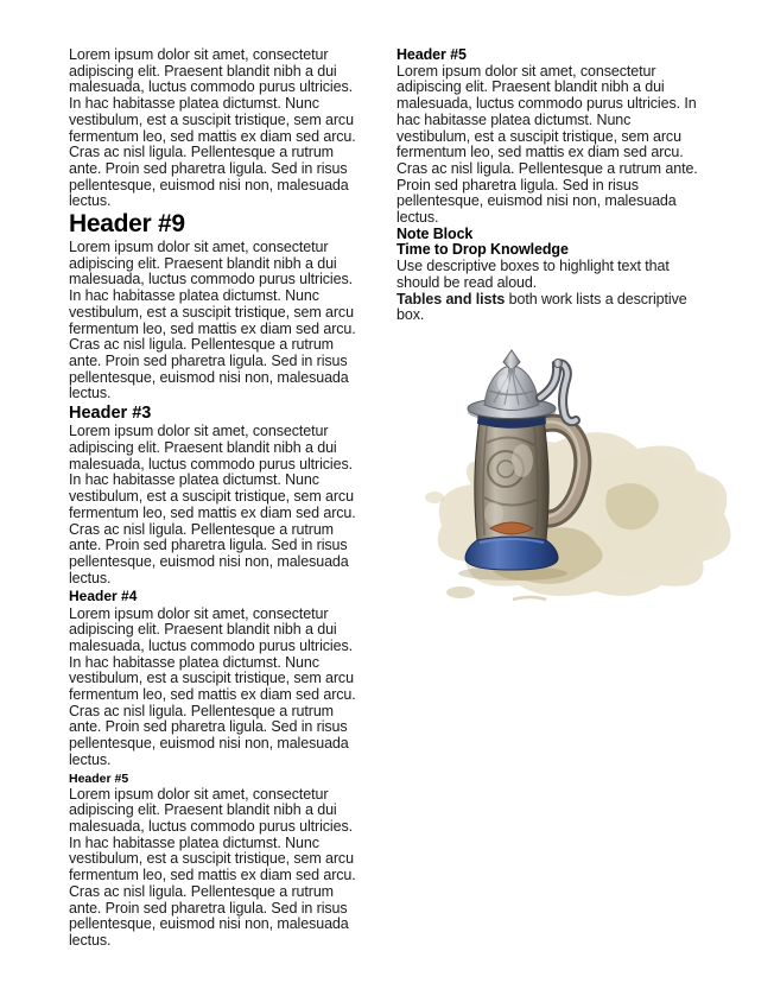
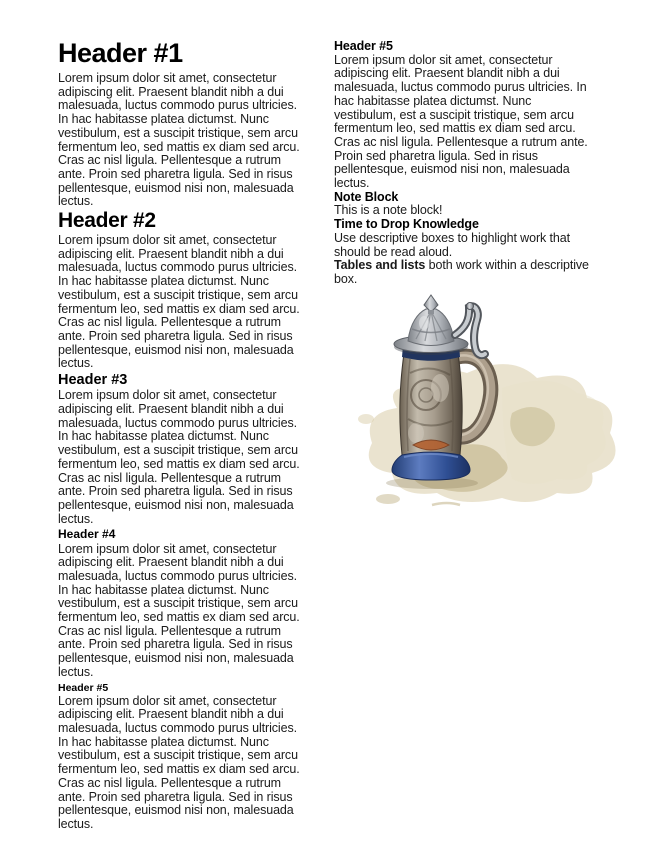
+ Header #1
  Lorem ipsum dolor sit amet, consectetur adipiscing elit. Praesent blandit nibh a dui malesuada, luctus commodo purus ultricies. In hac habitasse platea dictumst. Nunc vestibulum, est a suscipit tristique, sem arcu fermentum leo, sed mattis ex diam sed arcu. Cras ac nisl ligula. Pellentesque a rutrum ante. Proin sed pharetra ligula. Sed in risus pellentesque, euismod nisi non, malesuada lectus.
- Header #9
+ Header #2
  Lorem ipsum dolor sit amet, consectetur adipiscing elit. Praesent blandit nibh a dui malesuada, luctus commodo purus ultricies. In hac habitasse platea dictumst. Nunc vestibulum, est a suscipit tristique, sem arcu fermentum leo, sed mattis ex diam sed arcu. Cras ac nisl ligula. Pellentesque a rutrum ante. Proin sed pharetra ligula. Sed in risus pellentesque, euismod nisi non, malesuada lectus.
  Header #3
  Lorem ipsum dolor sit amet, consectetur adipiscing elit. Praesent blandit nibh a dui malesuada, luctus commodo purus ultricies. In hac habitasse platea dictumst. Nunc vestibulum, est a suscipit tristique, sem arcu fermentum leo, sed mattis ex diam sed arcu. Cras ac nisl ligula. Pellentesque a rutrum ante. Proin sed pharetra ligula. Sed in risus pellentesque, euismod nisi non, malesuada lectus.
  Header #4
  Lorem ipsum dolor sit amet, consectetur adipiscing elit. Praesent blandit nibh a dui malesuada, luctus commodo purus ultricies. In hac habitasse platea dictumst. Nunc vestibulum, est a suscipit tristique, sem arcu fermentum leo, sed mattis ex diam sed arcu. Cras ac nisl ligula. Pellentesque a rutrum ante. Proin sed pharetra ligula. Sed in risus pellentesque, euismod nisi non, malesuada lectus.
  Header #5
  Lorem ipsum dolor sit amet, consectetur adipiscing elit. Praesent blandit nibh a dui malesuada, luctus commodo purus ultricies. In hac habitasse platea dictumst. Nunc vestibulum, est a suscipit tristique, sem arcu fermentum leo, sed mattis ex diam sed arcu. Cras ac nisl ligula. Pellentesque a rutrum ante. Proin sed pharetra ligula. Sed in risus pellentesque, euismod nisi non, malesuada lectus.
  Header #5
  Lorem ipsum dolor sit amet, consectetur adipiscing elit. Praesent blandit nibh a dui malesuada, luctus commodo purus ultricies. In hac habitasse platea dictumst. Nunc vestibulum, est a suscipit tristique, sem arcu fermentum leo, sed mattis ex diam sed arcu. Cras ac nisl ligula. Pellentesque a rutrum ante. Proin sed pharetra ligula. Sed in risus pellentesque, euismod nisi non, malesuada lectus.
  Note Block
+ This is a note block!
  Time to Drop Knowledge
- Use descriptive boxes to highlight text that should be read aloud.
+ Use descriptive boxes to highlight work that should be read aloud.
- Tables and lists both work lists a descriptive box.
+ Tables and lists both work within a descriptive box.
